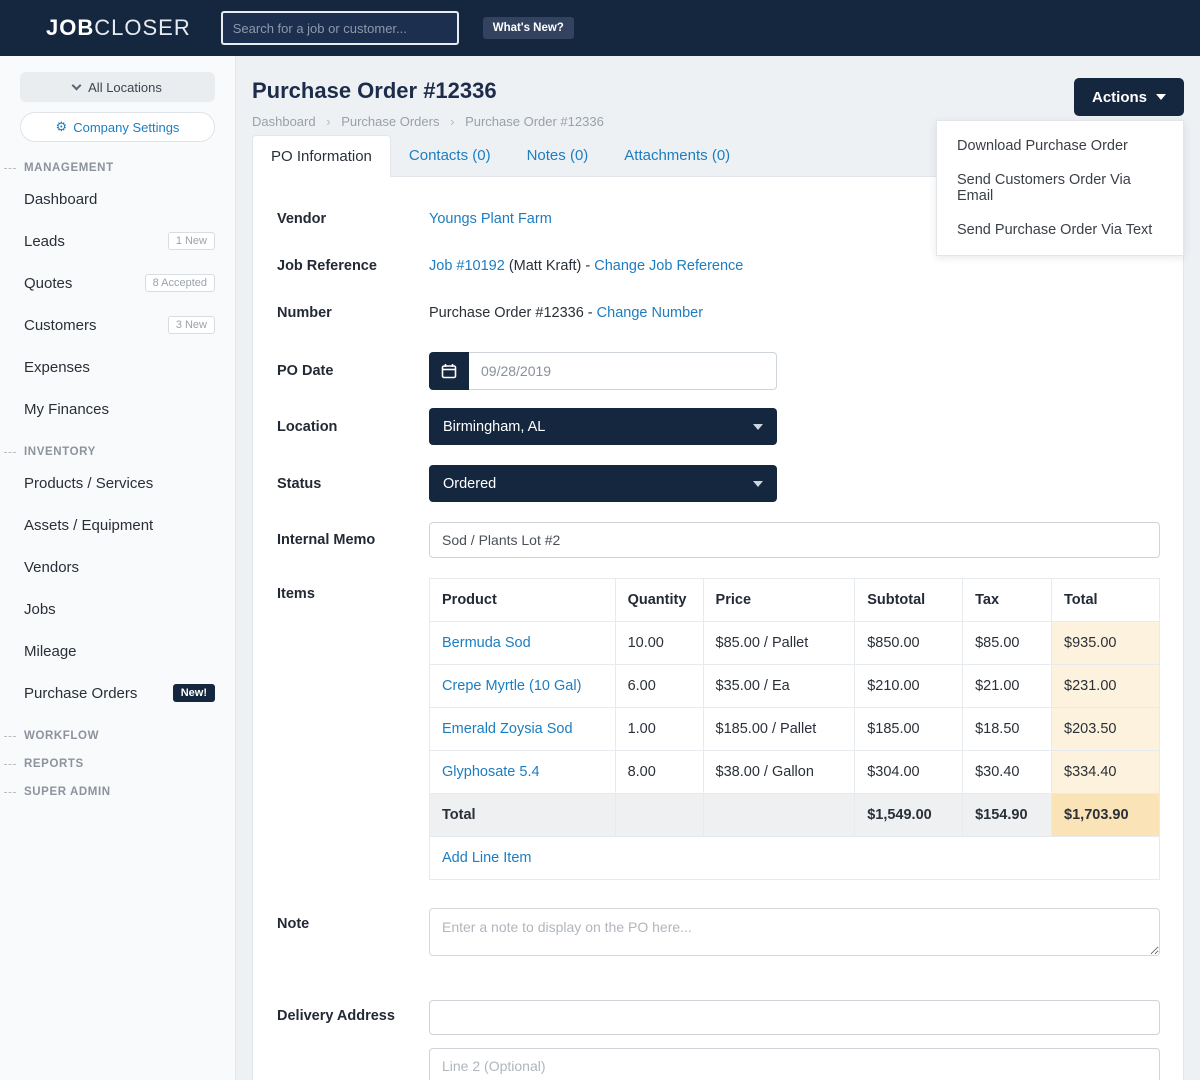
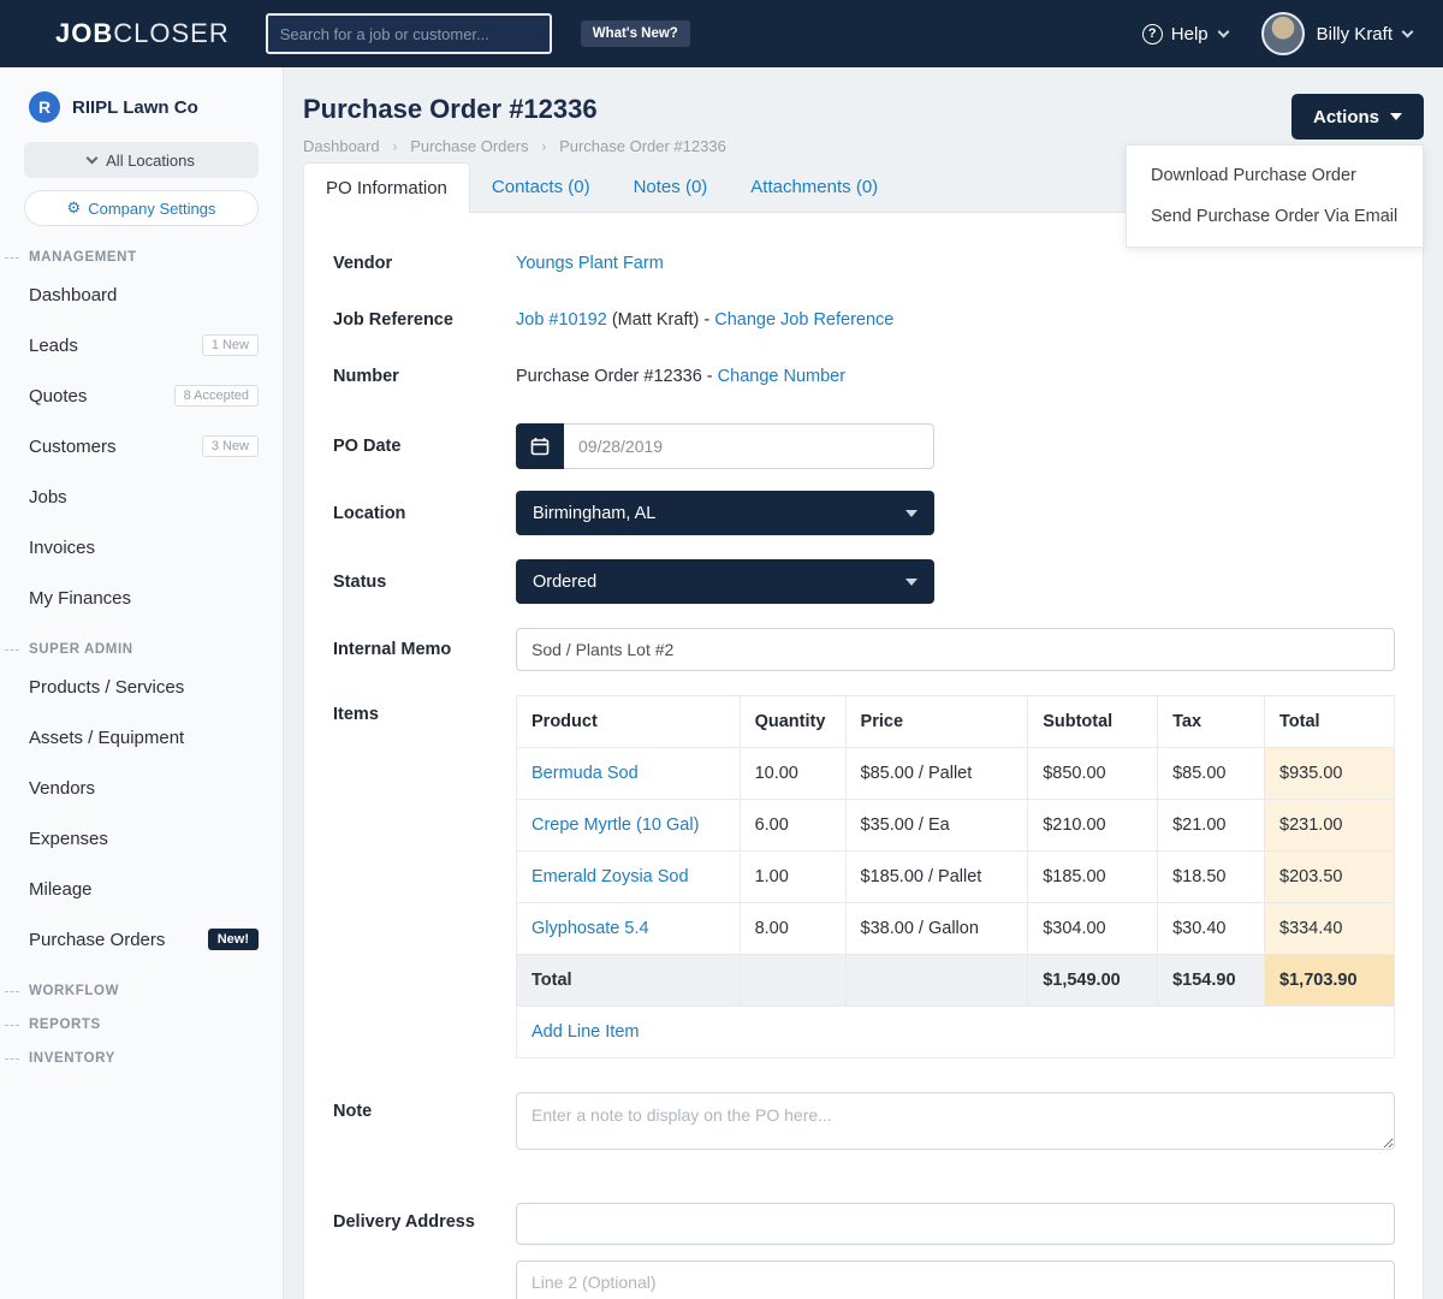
  JOBCLOSER
  Search for a job or customer...
  What's New?
+ ?
+ Help
+ Billy Kraft
+ R
+ RIIPL Lawn Co
  All Locations
  ⚙
  Company Settings
  MANAGEMENT
  Dashboard
  Leads
  1 New
  Quotes
  8 Accepted
  Customers
  3 New
- Expenses
+ Jobs
+ Invoices
  My Finances
- INVENTORY
+ SUPER ADMIN
  Products / Services
  Assets / Equipment
  Vendors
- Jobs
+ Expenses
  Mileage
  Purchase Orders
  New!
  WORKFLOW
  REPORTS
- SUPER ADMIN
+ INVENTORY
  Purchase Order #12336
  Dashboard › Purchase Orders › Purchase Order #12336
  Actions
  Download Purchase Order
- Send Customers Order Via Email
+ Send Purchase Order Via Email
- Send Purchase Order Via Text
  PO Information
  Contacts (0)
  Notes (0)
  Attachments (0)
  Vendor
  Youngs Plant Farm
  Job Reference
  Job #10192 (Matt Kraft) - Change Job Reference
  Number
  Purchase Order #12336 - Change Number
  PO Date
  09/28/2019
  Location
  Birmingham, AL
  Status
  Ordered
  Internal Memo
  Sod / Plants Lot #2
  Items
  Product	Quantity	Price	Subtotal	Tax	Total
  Bermuda Sod	10.00	$85.00 / Pallet	$850.00	$85.00	$935.00
  Crepe Myrtle (10 Gal)	6.00	$35.00 / Ea	$210.00	$21.00	$231.00
  Emerald Zoysia Sod	1.00	$185.00 / Pallet	$185.00	$18.50	$203.50
  Glyphosate 5.4	8.00	$38.00 / Gallon	$304.00	$30.40	$334.40
  Total			$1,549.00	$154.90	$1,703.90
  Add Line Item
  Note
  Enter a note to display on the PO here...
  Delivery Address
  Line 2 (Optional)
